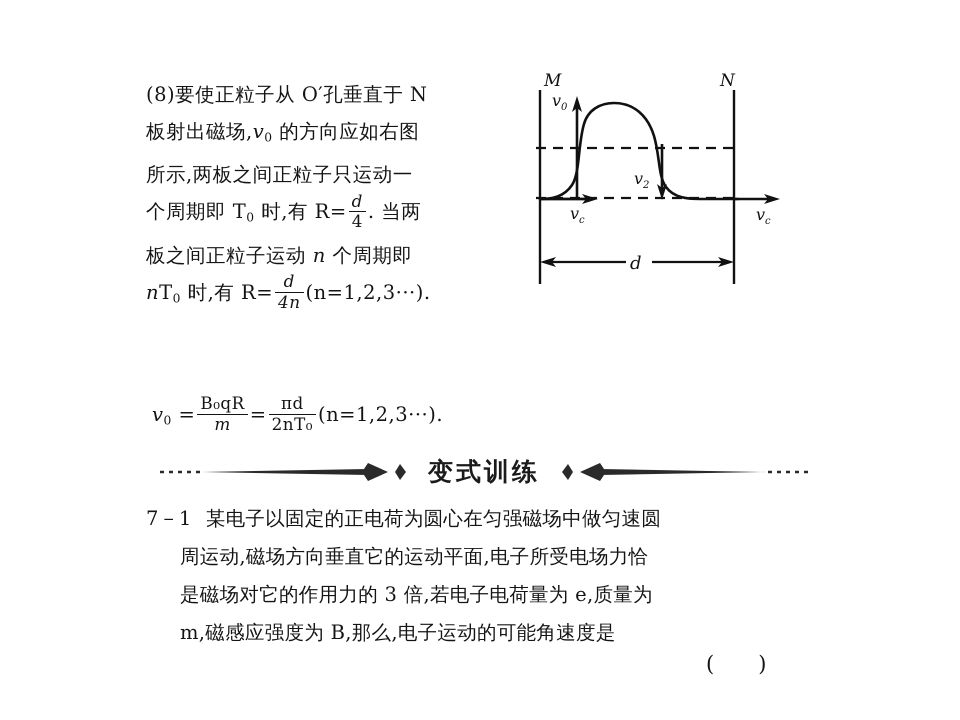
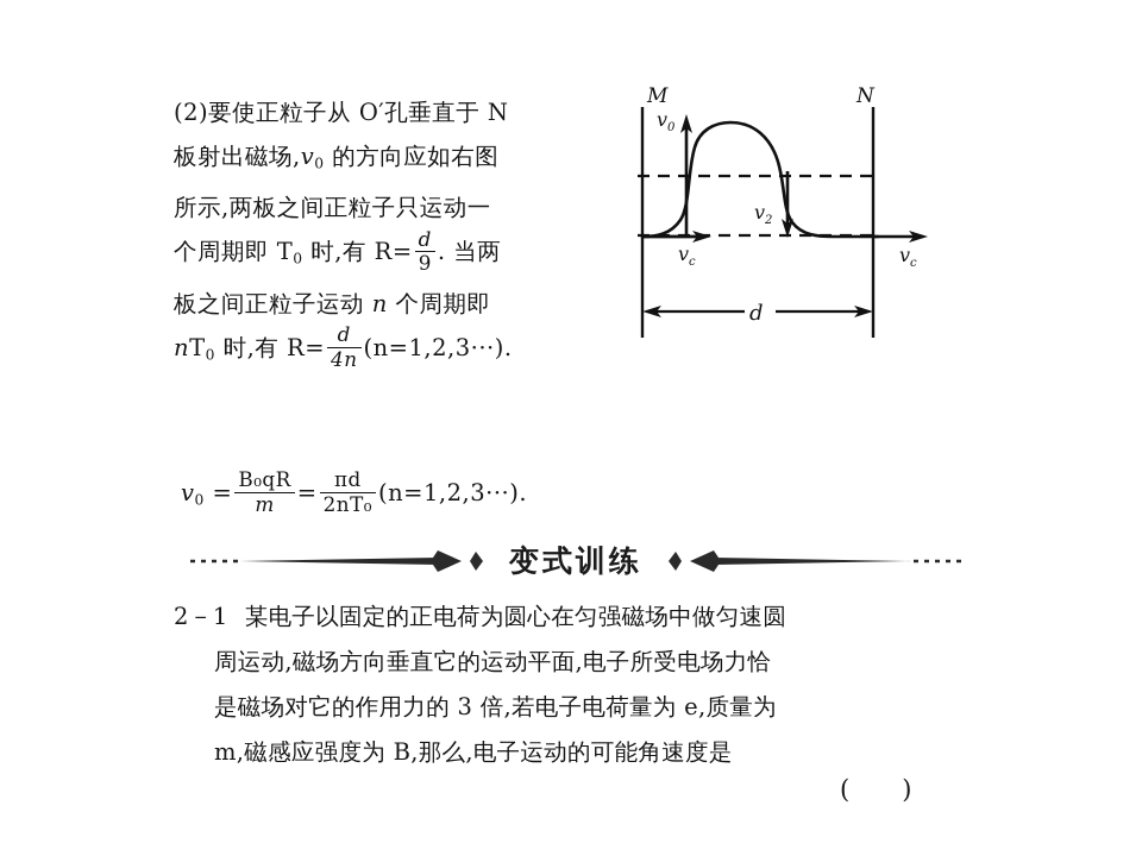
- (8)要使正粒子从 O′孔垂直于 N
+ (2)要使正粒子从 O′孔垂直于 N
  板射出磁场,v0 的方向应如右图
  所示,两板之间正粒子只运动一
  个周期即 T0 时,有 R=
  d
- 4
+ 9
  . 当两
  板之间正粒子运动 n 个周期即
  nT0 时,有 R=
  d
  4n
  (n=1,2,3···).
  v0 =
  B₀qR
  m
  =
  πd
  2nT₀
  (n=1,2,3···).
  v0
  v2
  vc
  vc
  d
  M
  N
  变式训练
- 7－1 某电子以固定的正电荷为圆心在匀强磁场中做匀速圆
+ 2－1 某电子以固定的正电荷为圆心在匀强磁场中做匀速圆
  周运动,磁场方向垂直它的运动平面,电子所受电场力恰
  是磁场对它的作用力的 3 倍,若电子电荷量为 e,质量为
  m,磁感应强度为 B,那么,电子运动的可能角速度是
  ()
